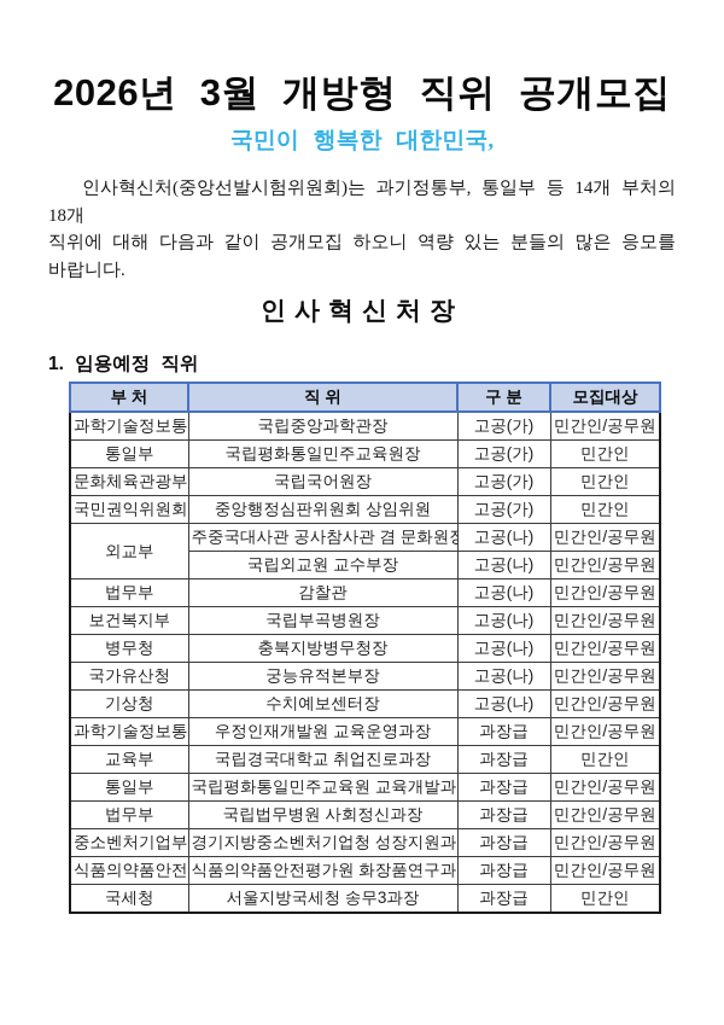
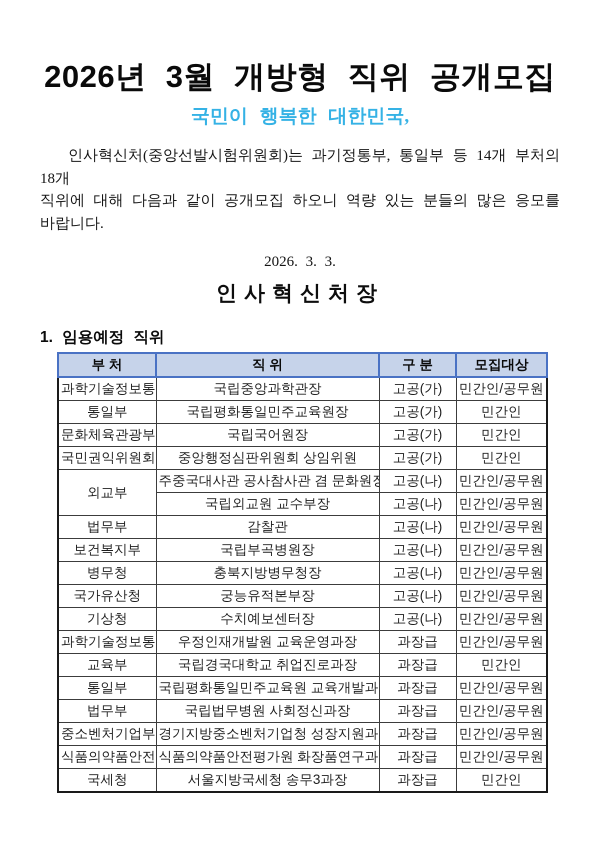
  2026년 3월 개방형 직위 공개모집
  국민이 행복한 대한민국,
  인사혁신처(중앙선발시험위원회)는 과기정통부, 통일부 등 14개 부처의 18개
  직위에 대해 다음과 같이 공개모집 하오니 역량 있는 분들의 많은 응모를
  바랍니다.
+ 2026. 3. 3.
  인사혁신처장
  1. 임용예정 직위
  부 처	직 위	구 분	모집대상
  과학기술정보통	국립중앙과학관장	고공(가)	민간인/공무원
  통일부	국립평화통일민주교육원장	고공(가)	민간인
  문화체육관광부	국립국어원장	고공(가)	민간인
  국민권익위원회	중앙행정심판위원회 상임위원	고공(가)	민간인
  외교부	주중국대사관 공사참사관 겸 문화원	고공(나)	민간인/공무원
  국립외교원 교수부장	고공(나)	민간인/공무원
  법무부	감찰관	고공(나)	민간인/공무원
  보건복지부	국립부곡병원장	고공(나)	민간인/공무원
  병무청	충북지방병무청장	고공(나)	민간인/공무원
  국가유산청	궁능유적본부장	고공(나)	민간인/공무원
  기상청	수치예보센터장	고공(나)	민간인/공무원
  과학기술정보통	우정인재개발원 교육운영과장	과장급	민간인/공무원
  교육부	국립경국대학교 취업진로과장	과장급	민간인
  통일부	국립평화통일민주교육원 교육개발과	과장급	민간인/공무원
  법무부	국립법무병원 사회정신과장	과장급	민간인/공무원
  중소벤처기업부	경기지방중소벤처기업청 성장지원과	과장급	민간인/공무원
  식품의약품안전	식품의약품안전평가원 화장품연구과	과장급	민간인/공무원
  국세청	서울지방국세청 송무3과장	과장급	민간인
